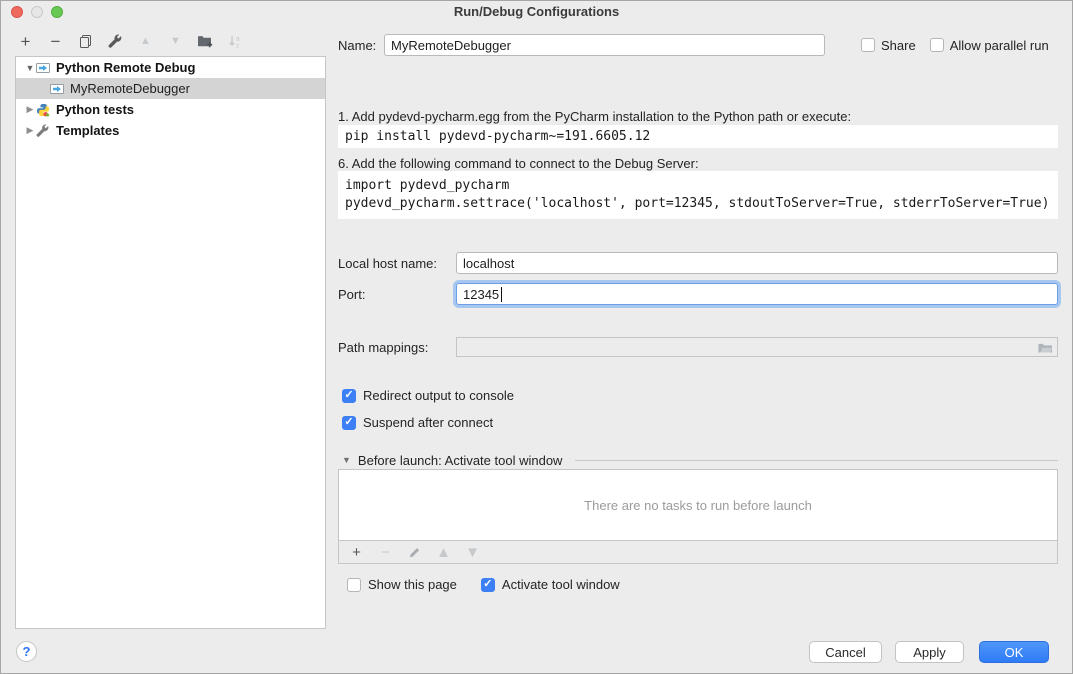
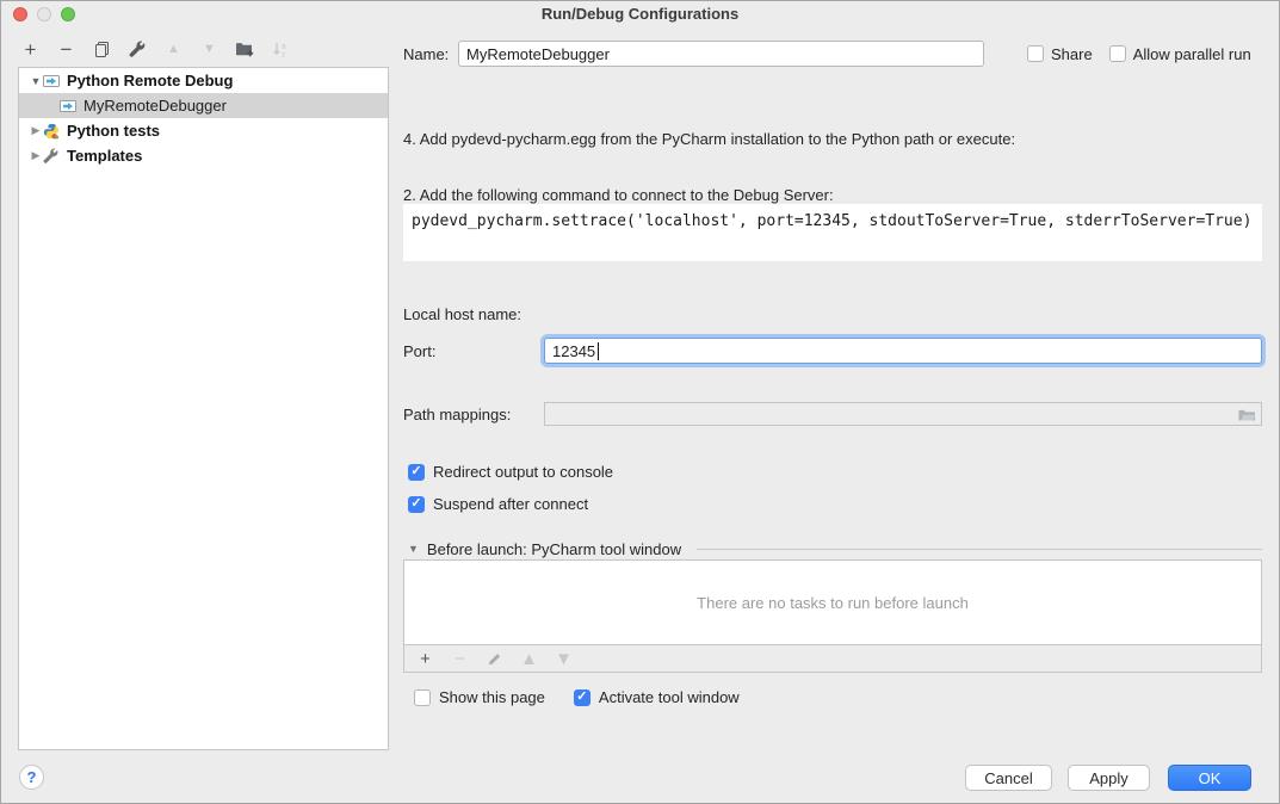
  Run/Debug Configurations
  +
  −
  ▲
  ▼
  ▼
  Python Remote Debug
  MyRemoteDebugger
  ▶
  Python tests
  ▶
  Templates
  Name:
  MyRemoteDebugger
  Share
  Allow parallel run
- 1. Add pydevd-pycharm.egg from the PyCharm installation to the Python path or execute:
+ 4. Add pydevd-pycharm.egg from the PyCharm installation to the Python path or execute:
- pip install pydevd-pycharm~=191.6605.12
- 6. Add the following command to connect to the Debug Server:
+ 2. Add the following command to connect to the Debug Server:
- import pydevd_pycharm
  pydevd_pycharm.settrace('localhost', port=12345, stdoutToServer=True, stderrToServer=True)
  Local host name:
- localhost
  Port:
  12345
  Path mappings:
  ✓
  Redirect output to console
  ✓
  Suspend after connect
  ▼
- Before launch: Activate tool window
+ Before launch: PyCharm tool window
  There are no tasks to run before launch
  +
  ▲
  ▼
  Show this page
  ✓
  Activate tool window
  ?
  Cancel
  Apply
  OK
